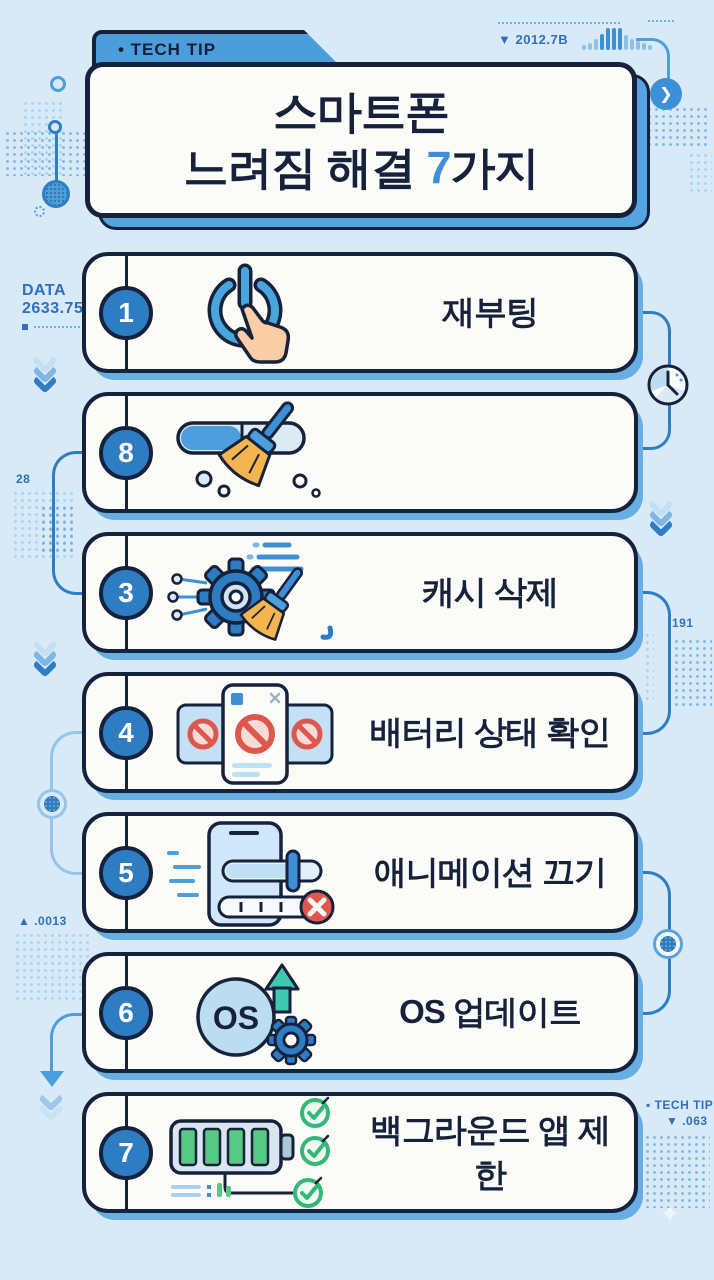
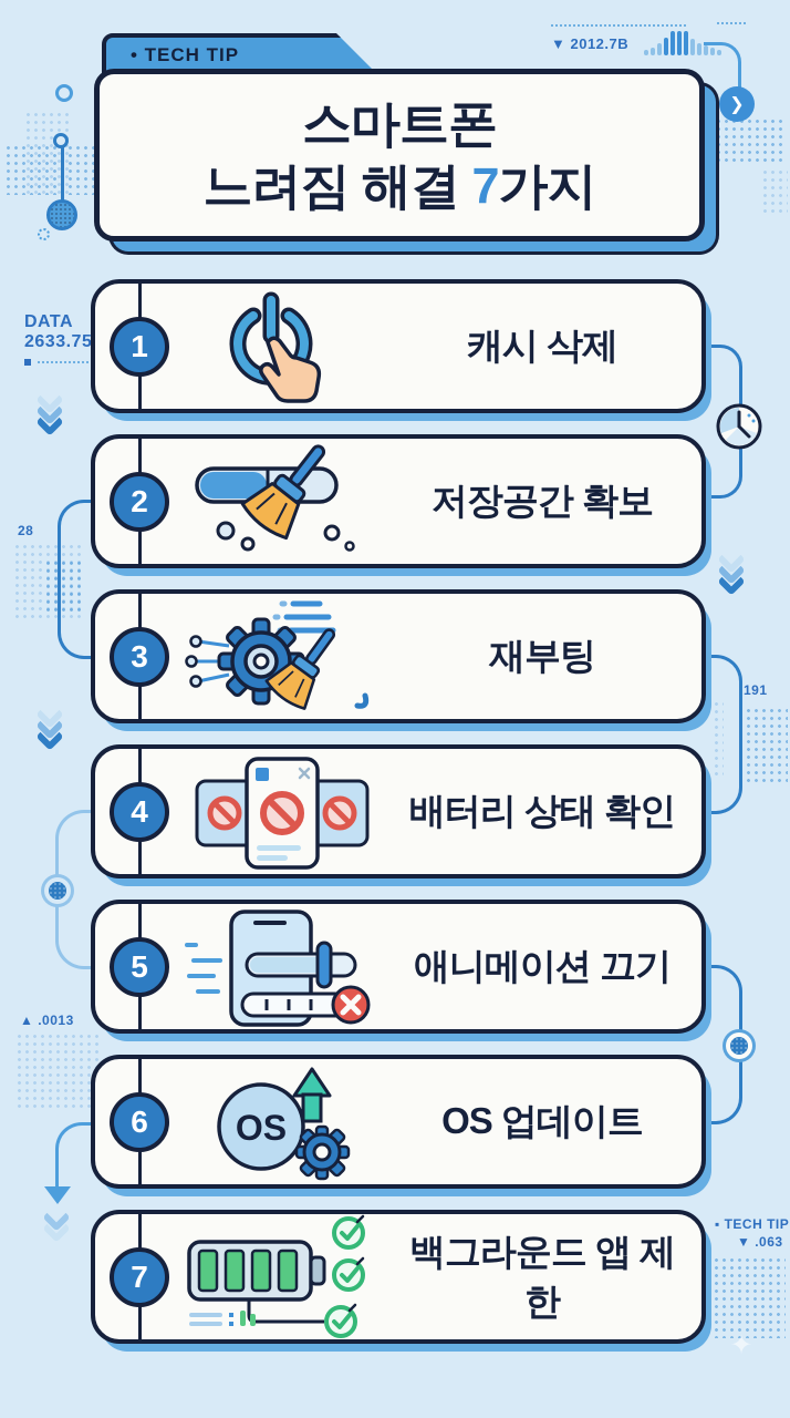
  ▼ 2012.7B
  ❯
  DATA
  2633.75
  28
  191
  ▲ .0013
  ▪ TECH TIP
  ▼ .063
  ✦
  • TECH TIP
  스마트폰
  느려짐 해결 7가지
  1
- 재부팅
+ 캐시 삭제
- 8
+ 2
+ 저장공간 확보
  3
- 캐시 삭제
+ 재부팅
  4
  배터리 상태 확인
  5
  애니메이션 끄기
  6
  OS
  OS 업데이트
  7
  백그라운드 앱 제한
